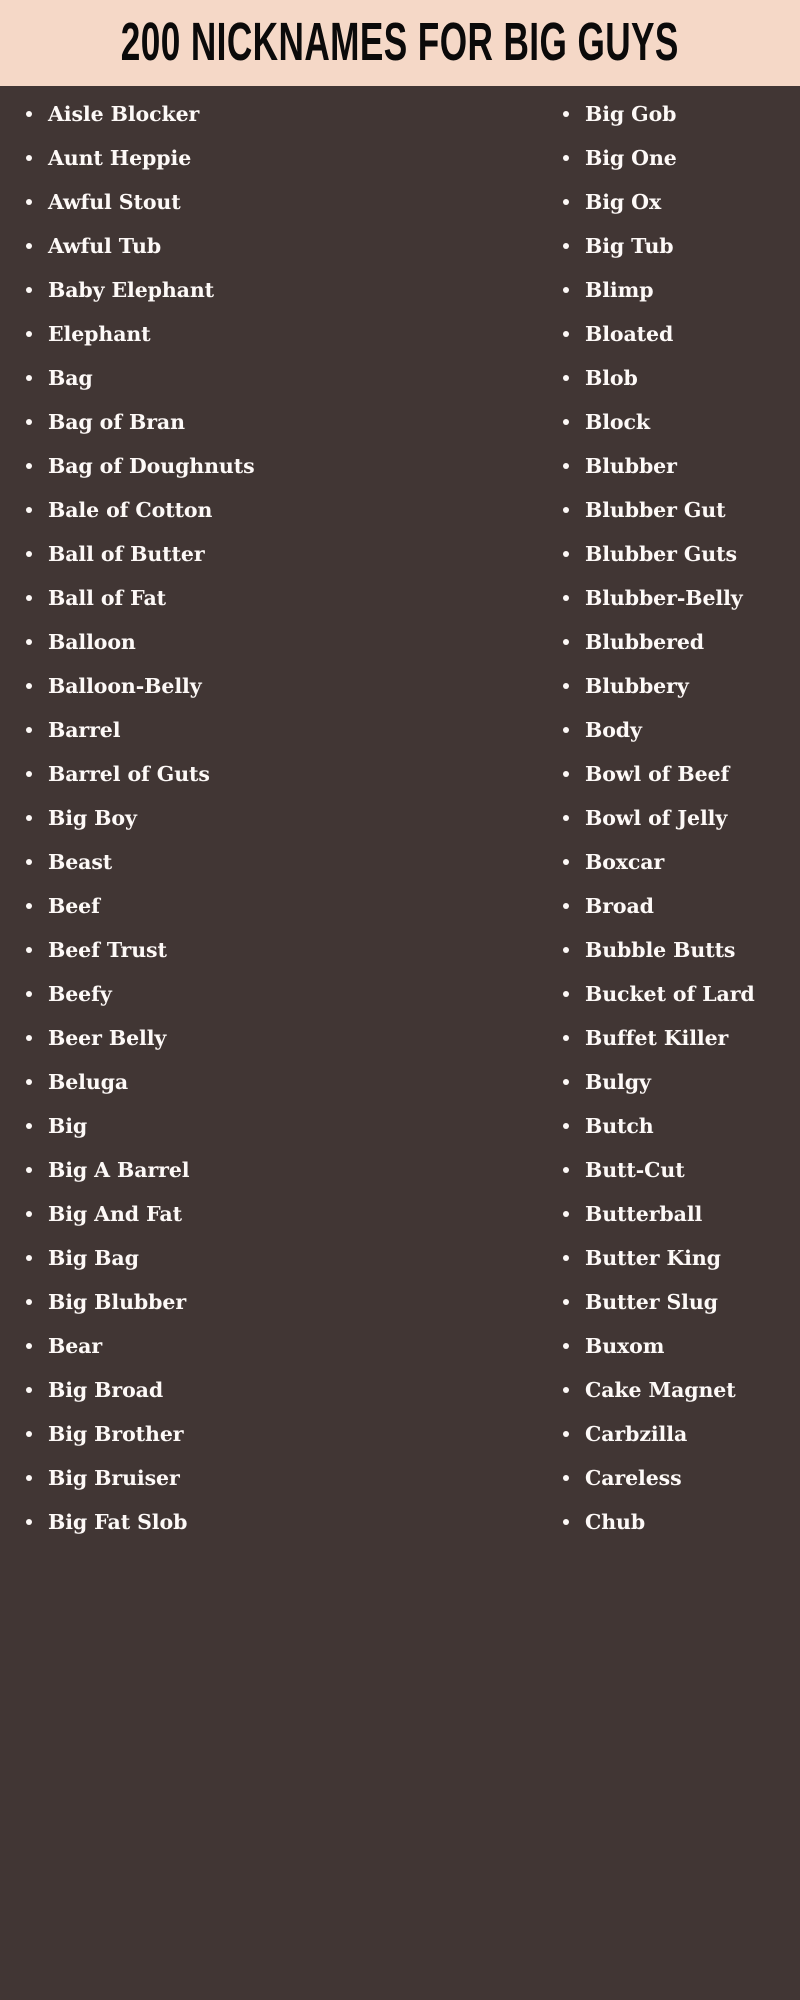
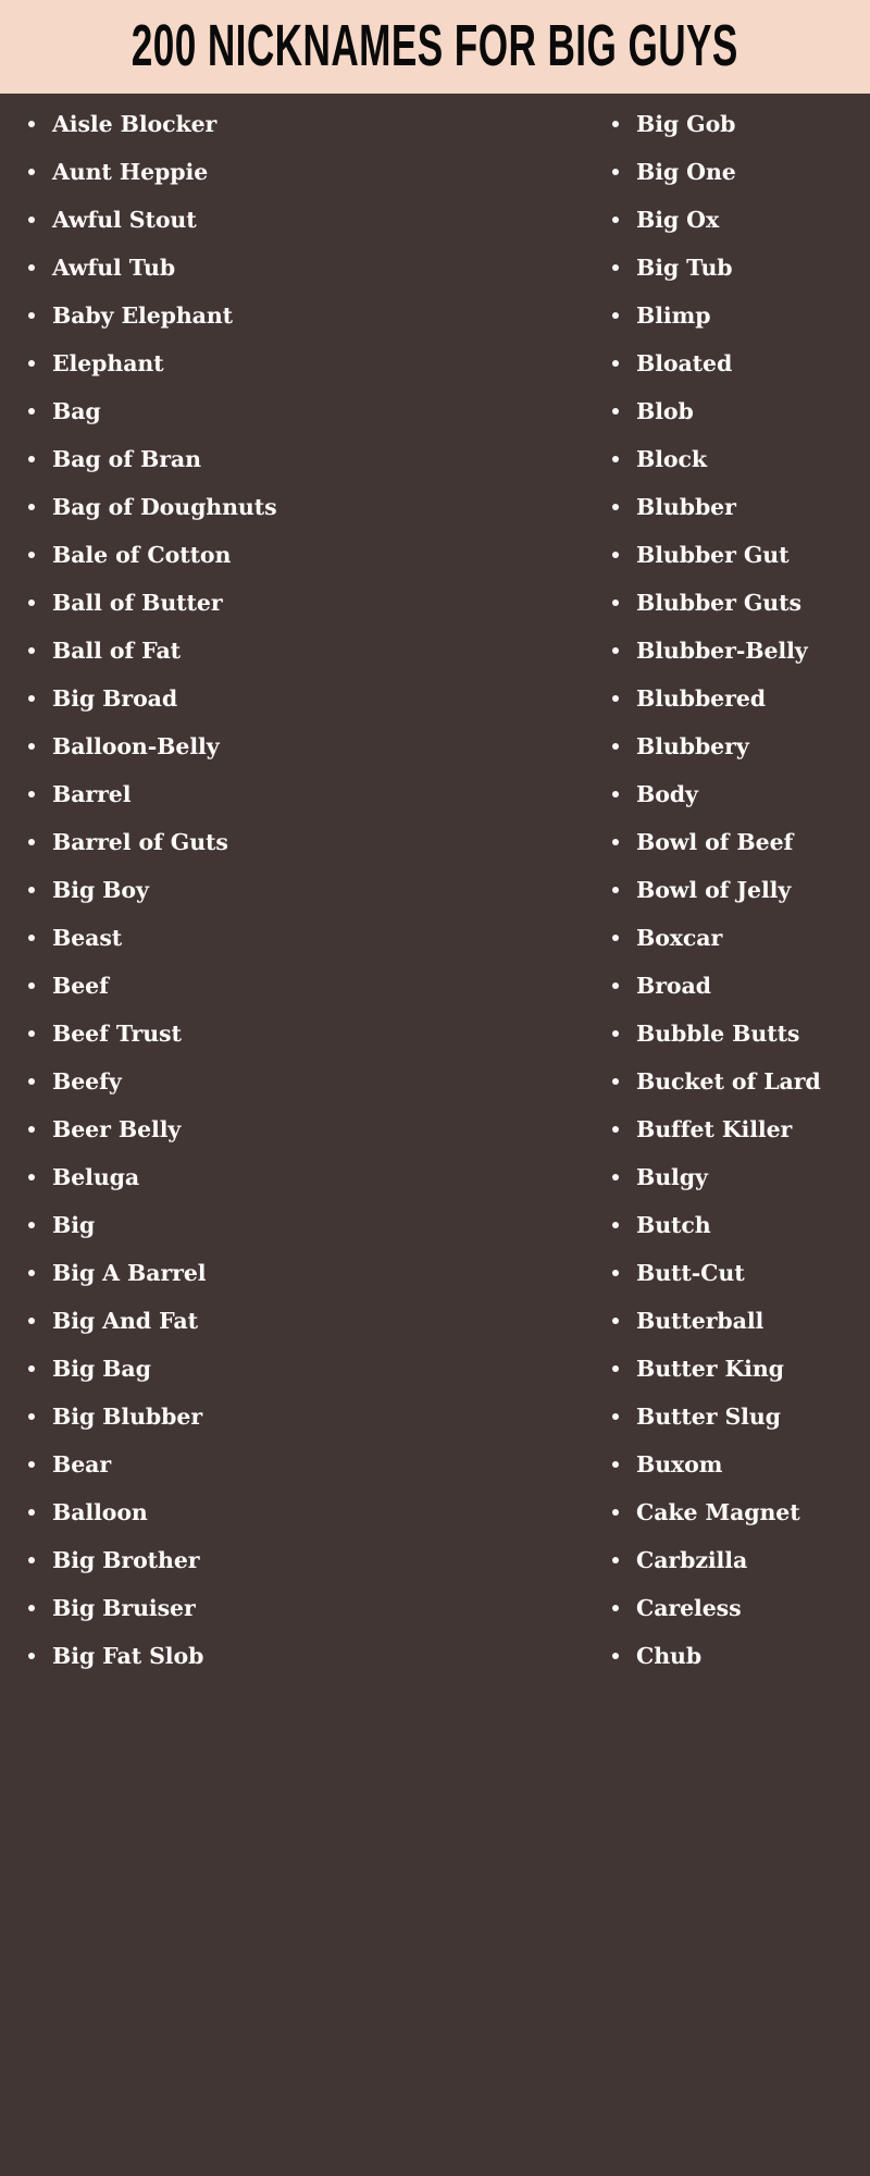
  200 NICKNAMES FOR BIG GUYS
  Aisle Blocker
  Aunt Heppie
  Awful Stout
  Awful Tub
  Baby Elephant
  Elephant
  Bag
  Bag of Bran
  Bag of Doughnuts
  Bale of Cotton
  Ball of Butter
  Ball of Fat
- Balloon
+ Big Broad
  Balloon-Belly
  Barrel
  Barrel of Guts
  Big Boy
  Beast
  Beef
  Beef Trust
  Beefy
  Beer Belly
  Beluga
  Big
  Big A Barrel
  Big And Fat
  Big Bag
  Big Blubber
  Bear
- Big Broad
+ Balloon
  Big Brother
  Big Bruiser
  Big Fat Slob
  Big Gob
  Big One
  Big Ox
  Big Tub
  Blimp
  Bloated
  Blob
  Block
  Blubber
  Blubber Gut
  Blubber Guts
  Blubber-Belly
  Blubbered
  Blubbery
  Body
  Bowl of Beef
  Bowl of Jelly
  Boxcar
  Broad
  Bubble Butts
  Bucket of Lard
  Buffet Killer
  Bulgy
  Butch
  Butt-Cut
  Butterball
  Butter King
  Butter Slug
  Buxom
  Cake Magnet
  Carbzilla
  Careless
  Chub
